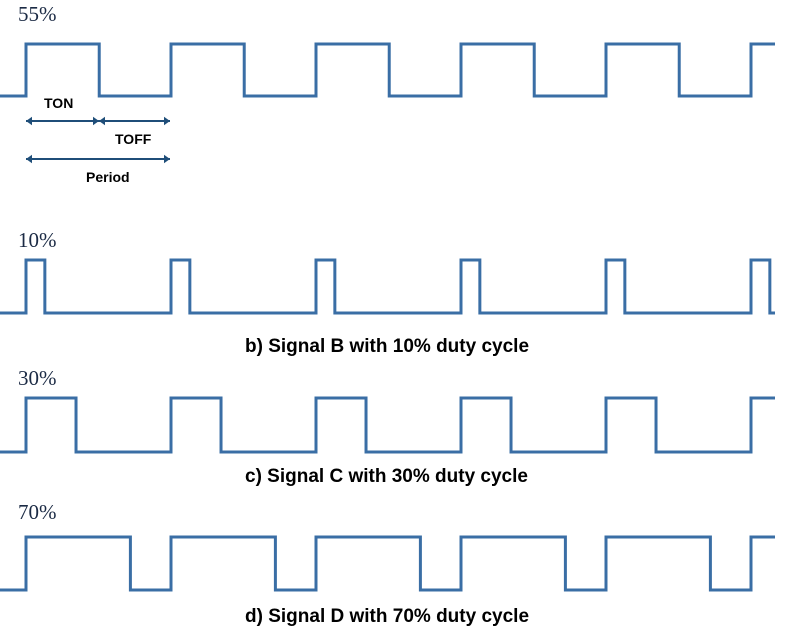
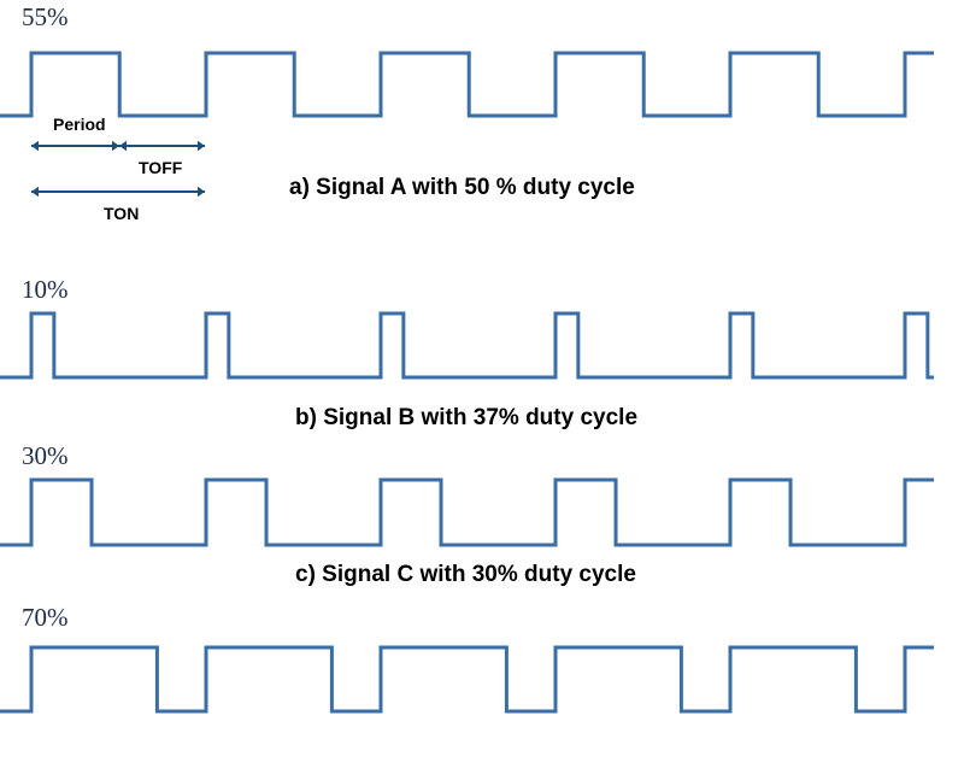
  55%
  10%
  30%
  70%
- TON
+ Period
  TOFF
- Period
+ TON
+ a) Signal A with 50 % duty cycle
- b) Signal B with 10% duty cycle
+ b) Signal B with 37% duty cycle
  c) Signal C with 30% duty cycle
- d) Signal D with 70% duty cycle
